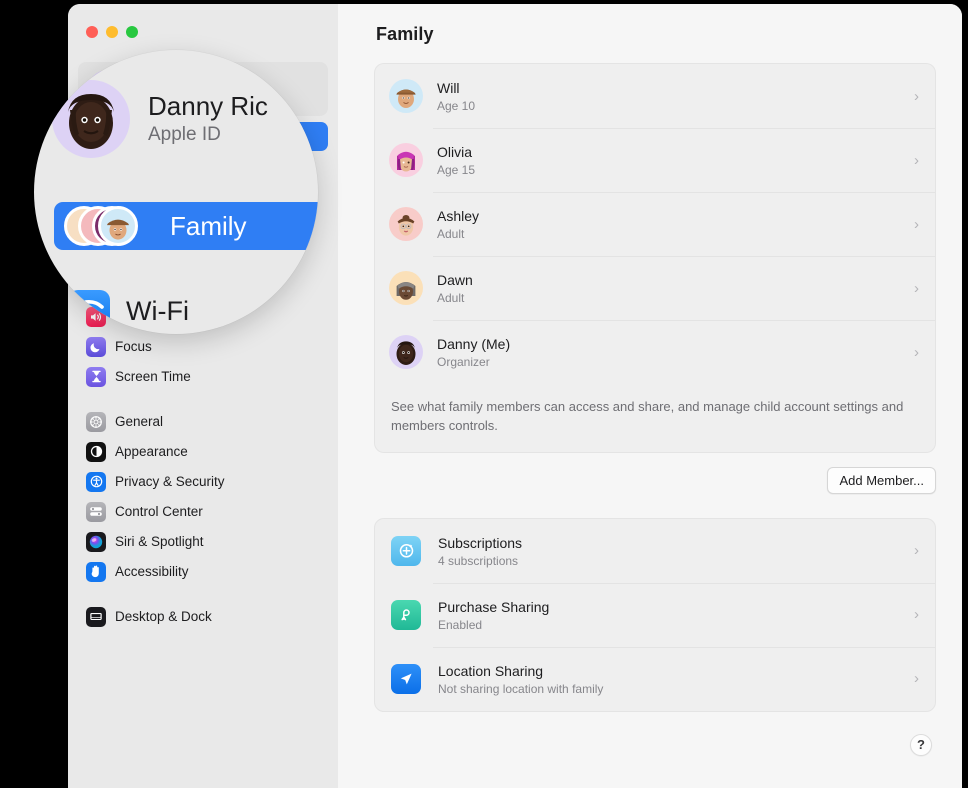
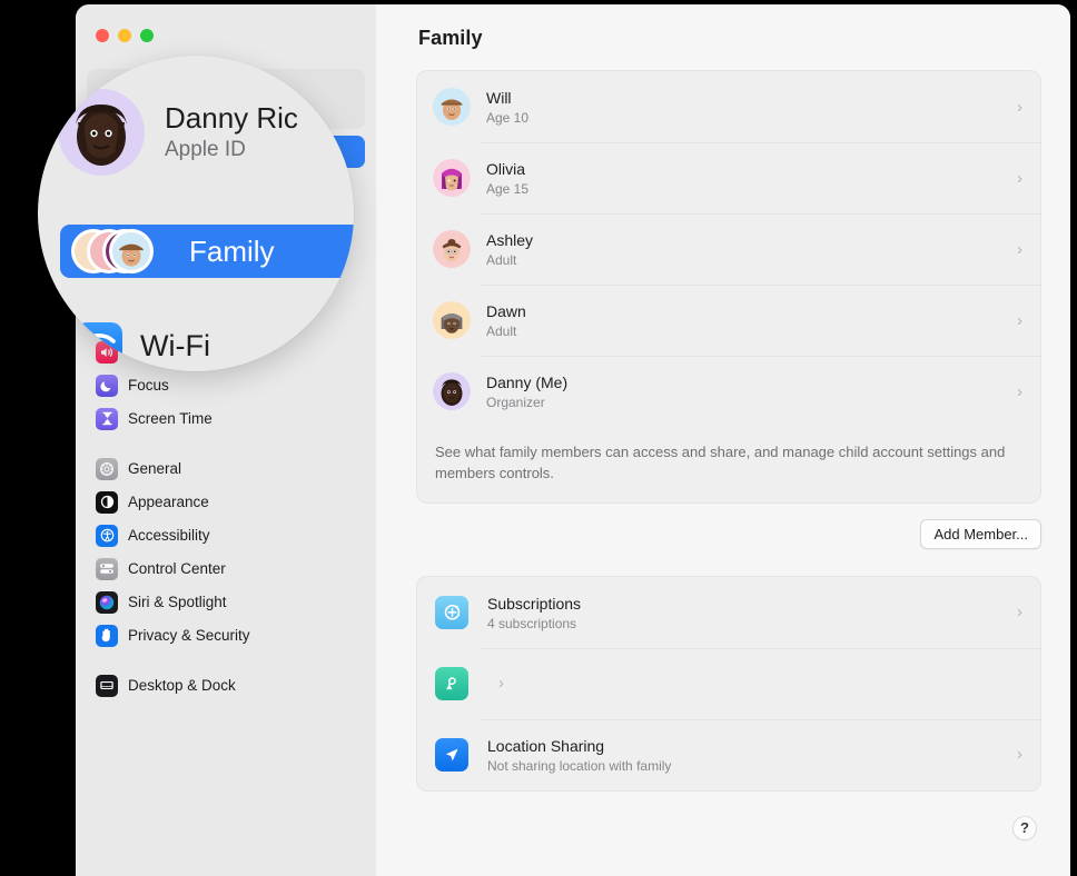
  Focus
  Screen Time
  General
  Appearance
- Privacy & Security
+ Accessibility
  Control Center
  Siri & Spotlight
- Accessibility
+ Privacy & Security
  Desktop & Dock
  Family
  Will
  Age 10
  ›
  Olivia
  Age 15
  ›
  Ashley
  Adult
  ›
  Dawn
  Adult
  ›
  Danny (Me)
  Organizer
  ›
  See what family members can access and share, and manage child account settings and members controls.
  Add Member...
  Subscriptions
  4 subscriptions
  ›
- Purchase Sharing
- Enabled
  ›
  Location Sharing
  Not sharing location with family
  ›
  ?
  Danny Ric
  Apple ID
  Family
  Wi-Fi
